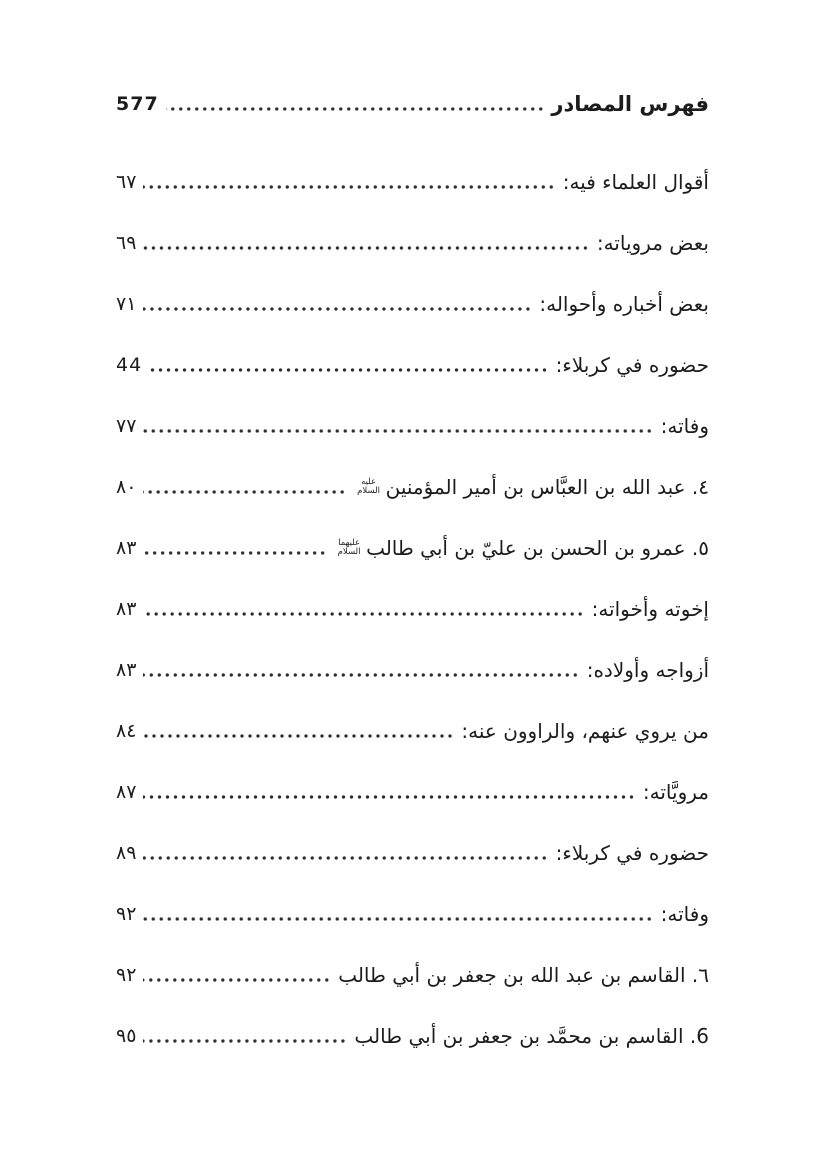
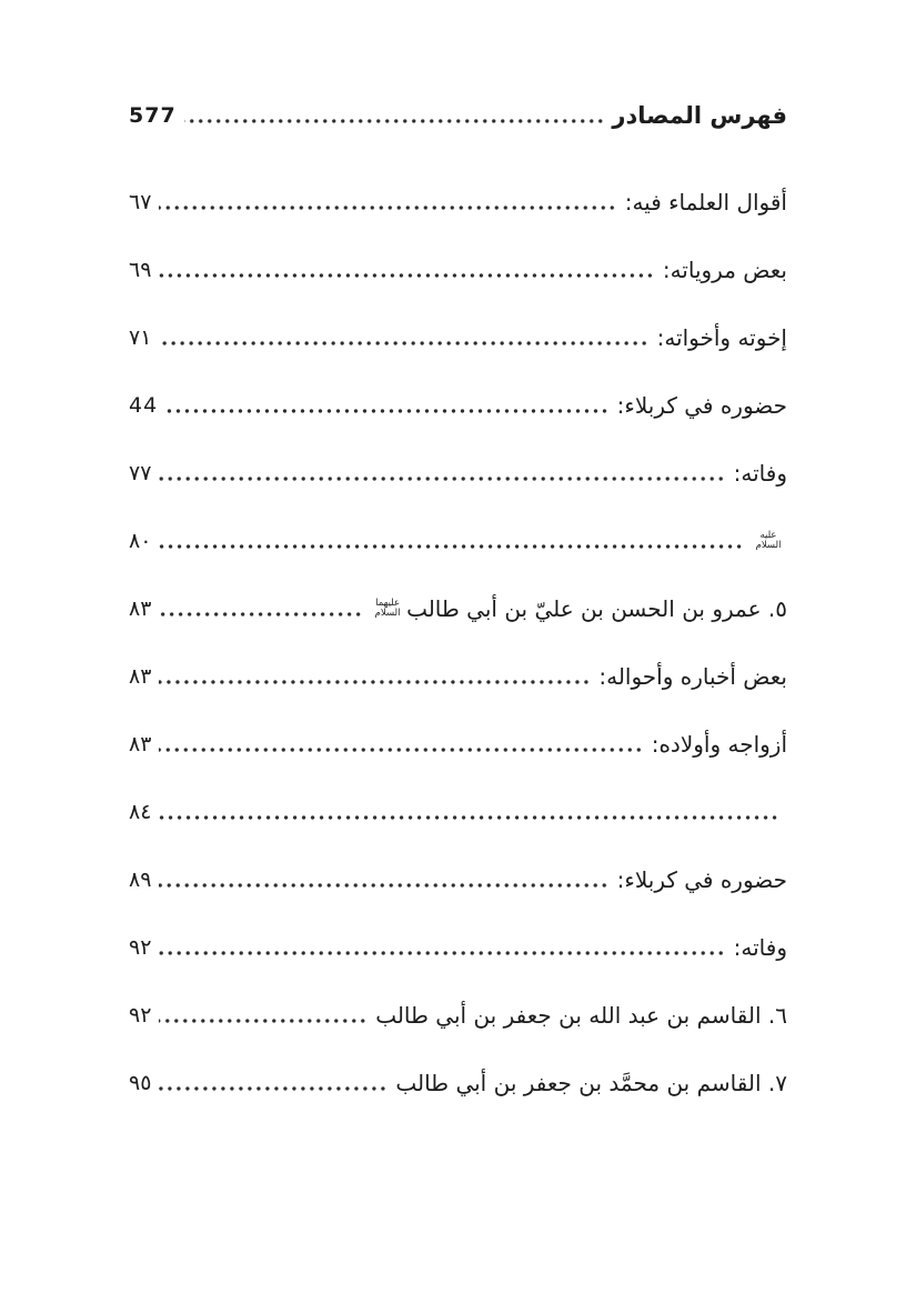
  فهرس المصادر
  577
  أقوال العلماء فيه:
  ٦٧
  بعض مروياته:
  ٦٩
- بعض أخباره وأحواله:
+ إخوته وأخواته:
  ٧١
  حضوره في كربلاء:
  44
  وفاته:
  ٧٧
- ٤. عبد الله بن العبَّاس بن أمير المؤمنين
  عليه السلام
  ٨٠
  ٥. عمرو بن الحسن بن عليّ بن أبي طالب
  عليهما السلام
  ٨٣
- إخوته وأخواته:
+ بعض أخباره وأحواله:
  ٨٣
  أزواجه وأولاده:
  ٨٣
- من يروي عنهم، والراوون عنه:
  ٨٤
- مرويَّاته:
- ٨٧
  حضوره في كربلاء:
  ٨٩
  وفاته:
  ٩٢
  ٦. القاسم بن عبد الله بن جعفر بن أبي طالب
  ٩٢
- 6. القاسم بن محمَّد بن جعفر بن أبي طالب
+ ٧. القاسم بن محمَّد بن جعفر بن أبي طالب
  ٩٥
